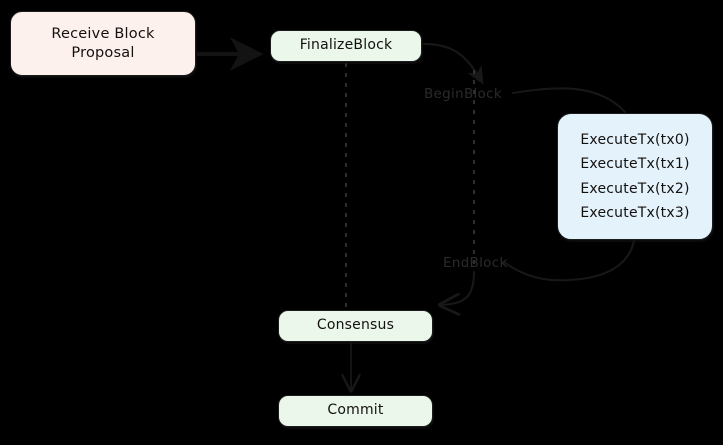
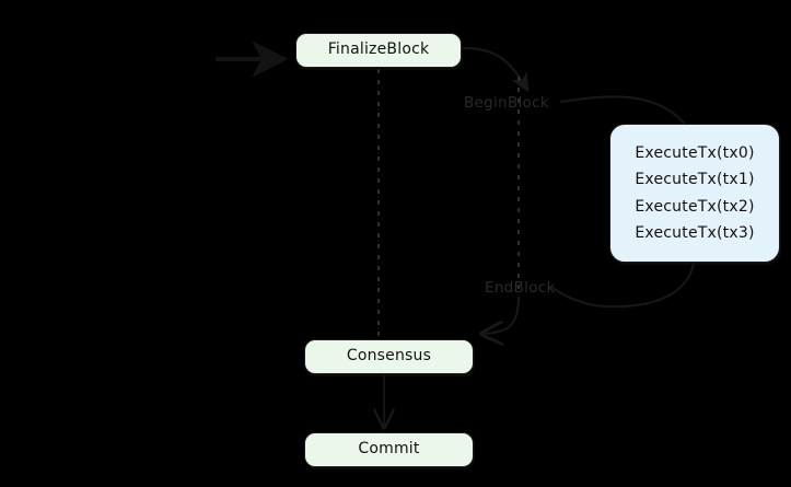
- Receive Block
- Proposal
  FinalizeBlock
  ExecuteTx(tx0)
  ExecuteTx(tx1)
  ExecuteTx(tx2)
  ExecuteTx(tx3)
  Consensus
  Commit
  BeginBlock
  EndBlock
